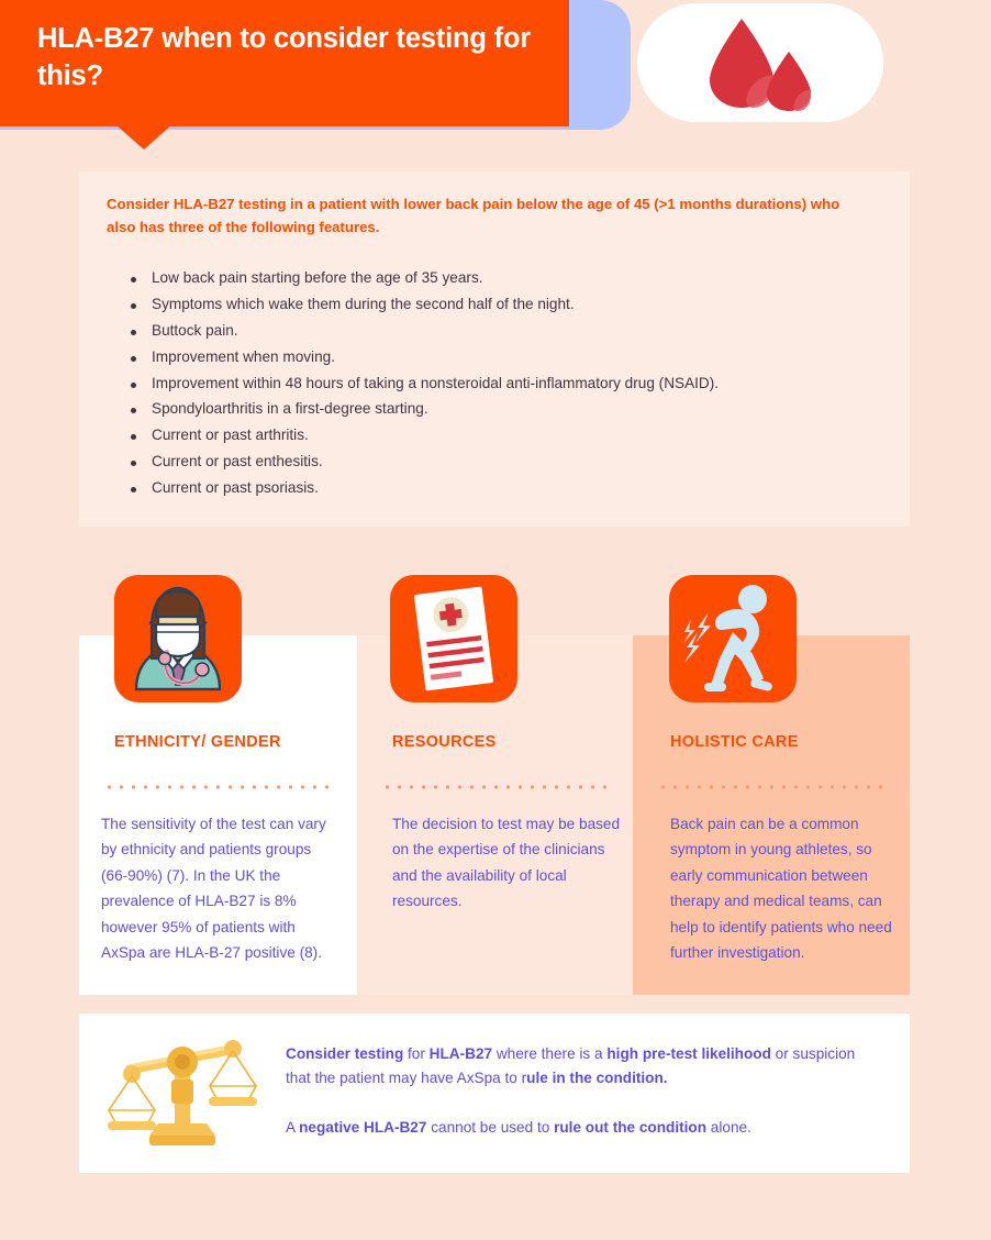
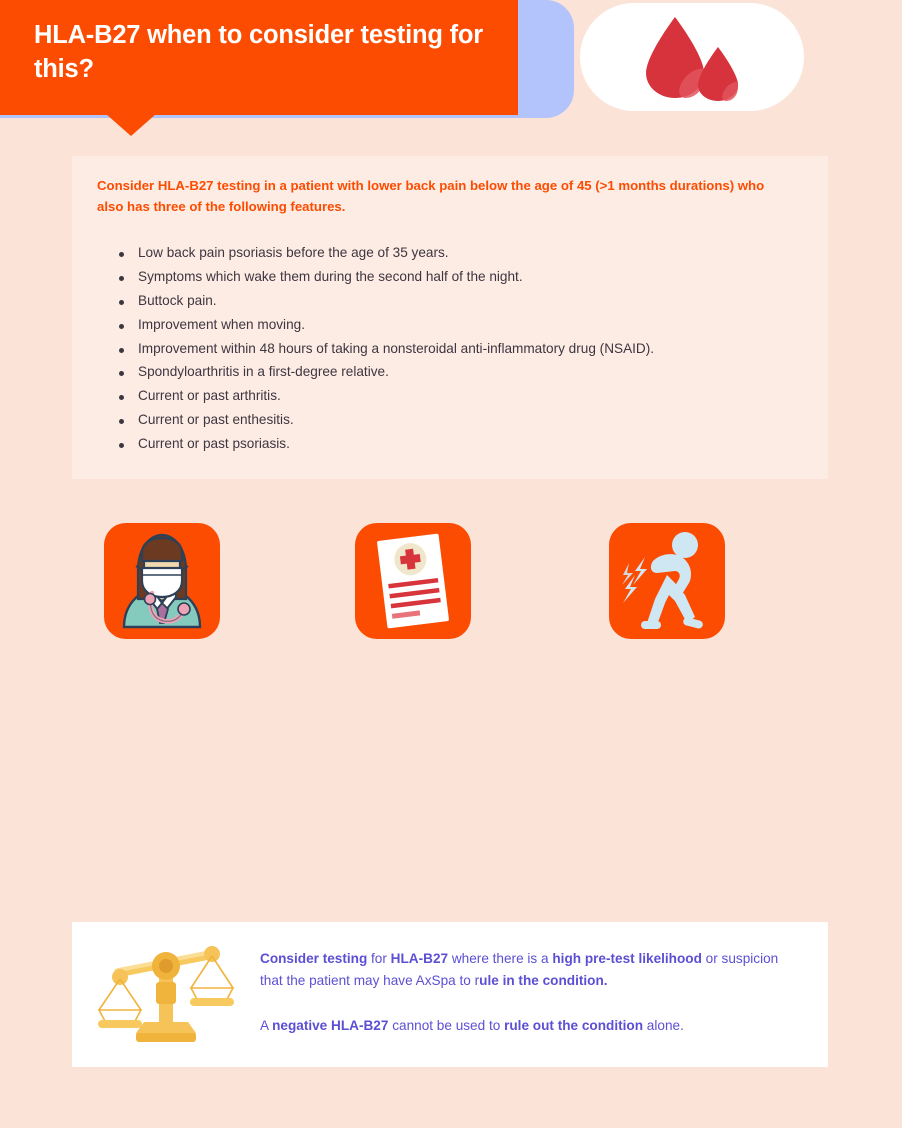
  HLA-B27 when to consider testing for this?
  Consider HLA-B27 testing in a patient with lower back pain below the age of 45 (>1 months durations) who also has three of the following features.
- Low back pain starting before the age of 35 years.
+ Low back pain psoriasis before the age of 35 years.
  Symptoms which wake them during the second half of the night.
  Buttock pain.
  Improvement when moving.
  Improvement within 48 hours of taking a nonsteroidal anti-inflammatory drug (NSAID).
- Spondyloarthritis in a first-degree starting.
+ Spondyloarthritis in a first-degree relative.
  Current or past arthritis.
  Current or past enthesitis.
  Current or past psoriasis.
- ETHNICITY/ GENDER
- The sensitivity of the test can vary by ethnicity and patients groups (66-90%) (7). In the UK the prevalence of HLA-B27 is 8% however 95% of patients with AxSpa are HLA-B-27 positive (8).
- RESOURCES
- The decision to test may be based on the expertise of the clinicians and the availability of local resources.
- HOLISTIC CARE
- Back pain can be a common symptom in young athletes, so early communication between therapy and medical teams, can help to identify patients who need further investigation.
  Consider testing for HLA-B27 where there is a high pre-test likelihood or suspicion that the patient may have AxSpa to rule in the condition.
  A negative HLA-B27 cannot be used to rule out the condition alone.
